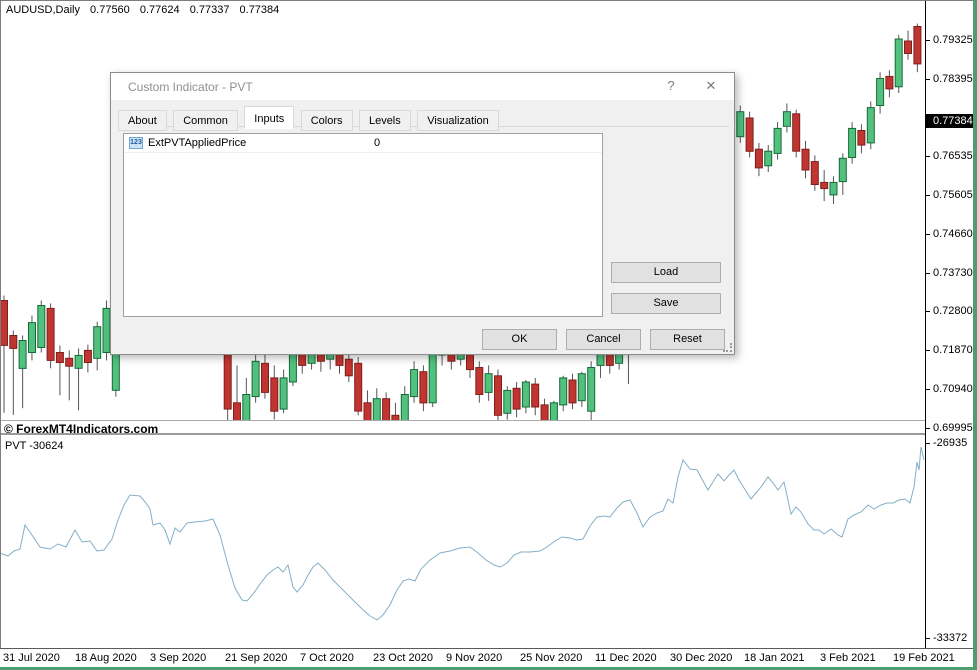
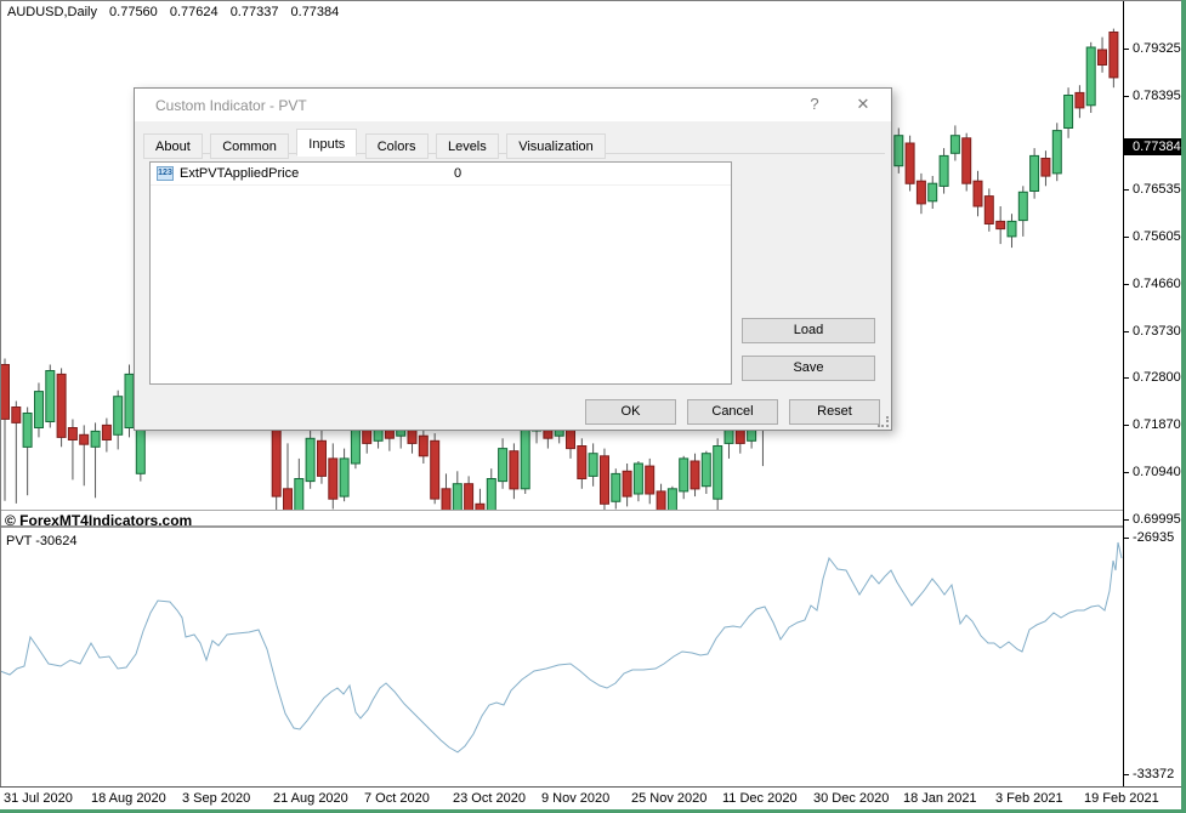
  AUDUSD,Daily 0.77560 0.77624 0.77337 0.77384
  © ForexMT4Indicators.com
  PVT -30624
  0.79325
  0.78395
  0.76535
  0.75605
  0.74660
  0.73730
  0.72800
  0.71870
  0.70940
  0.69995
  0.77384
  -26935
  -33372
  31 Jul 2020
  18 Aug 2020
  3 Sep 2020
- 21 Sep 2020
+ 21 Aug 2020
  7 Oct 2020
  23 Oct 2020
  9 Nov 2020
  25 Nov 2020
  11 Dec 2020
  30 Dec 2020
  18 Jan 2021
  3 Feb 2021
  19 Feb 2021
  Custom Indicator - PVT
  ?
  ✕
  About Common Inputs Colors Levels Visualization
  ExtPVTAppliedPrice
  0
  Load
  Save
  OK
  Cancel
  Reset
